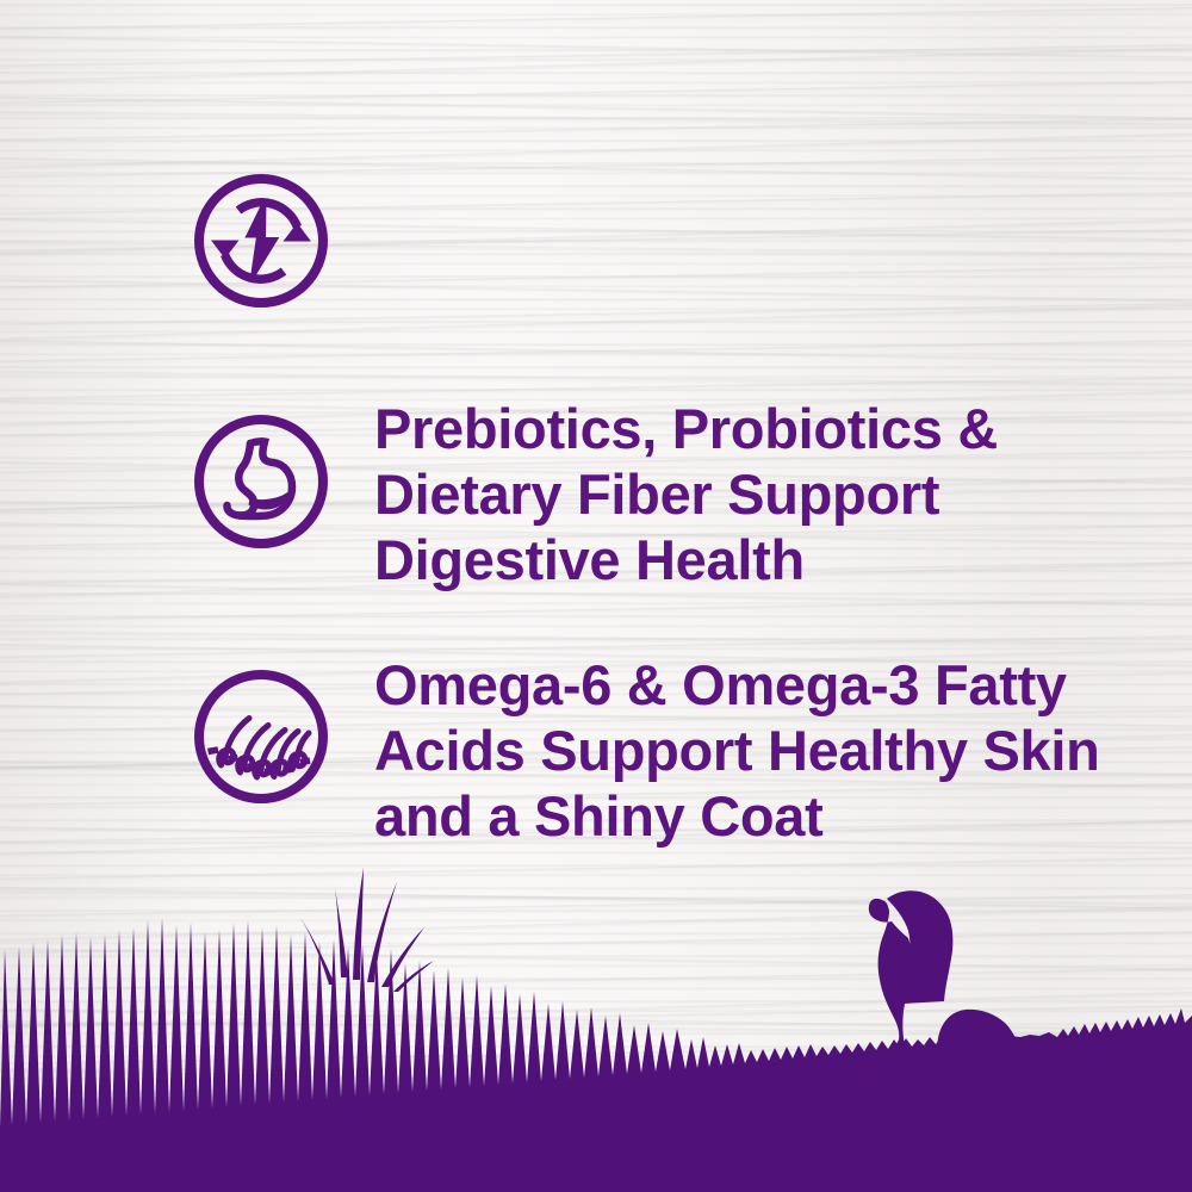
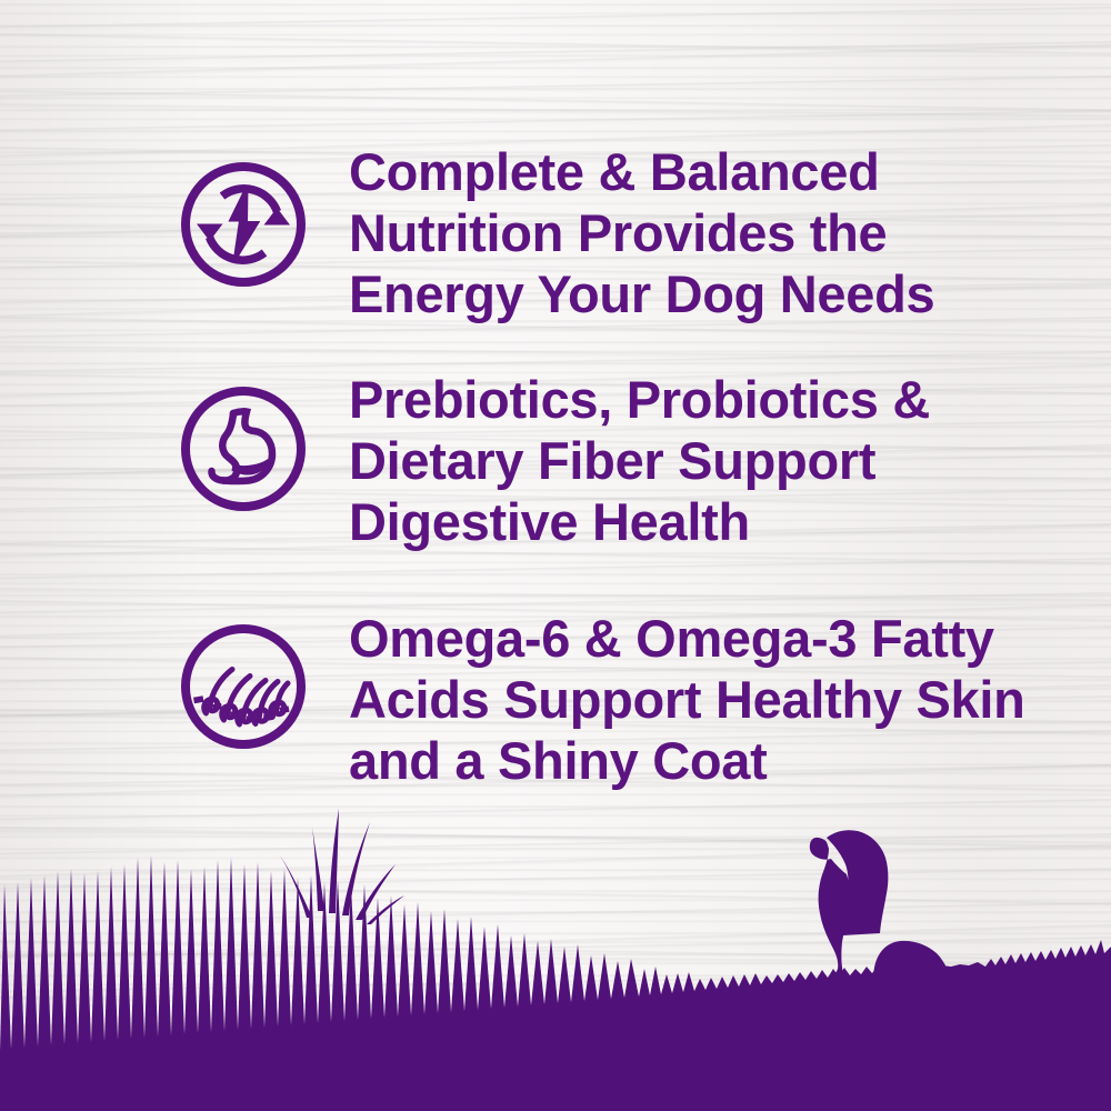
+ Complete & Balanced
+ Nutrition Provides the
+ Energy Your Dog Needs
  Prebiotics, Probiotics &
  Dietary Fiber Support
  Digestive Health
  Omega-6 & Omega-3 Fatty
  Acids Support Healthy Skin
  and a Shiny Coat
